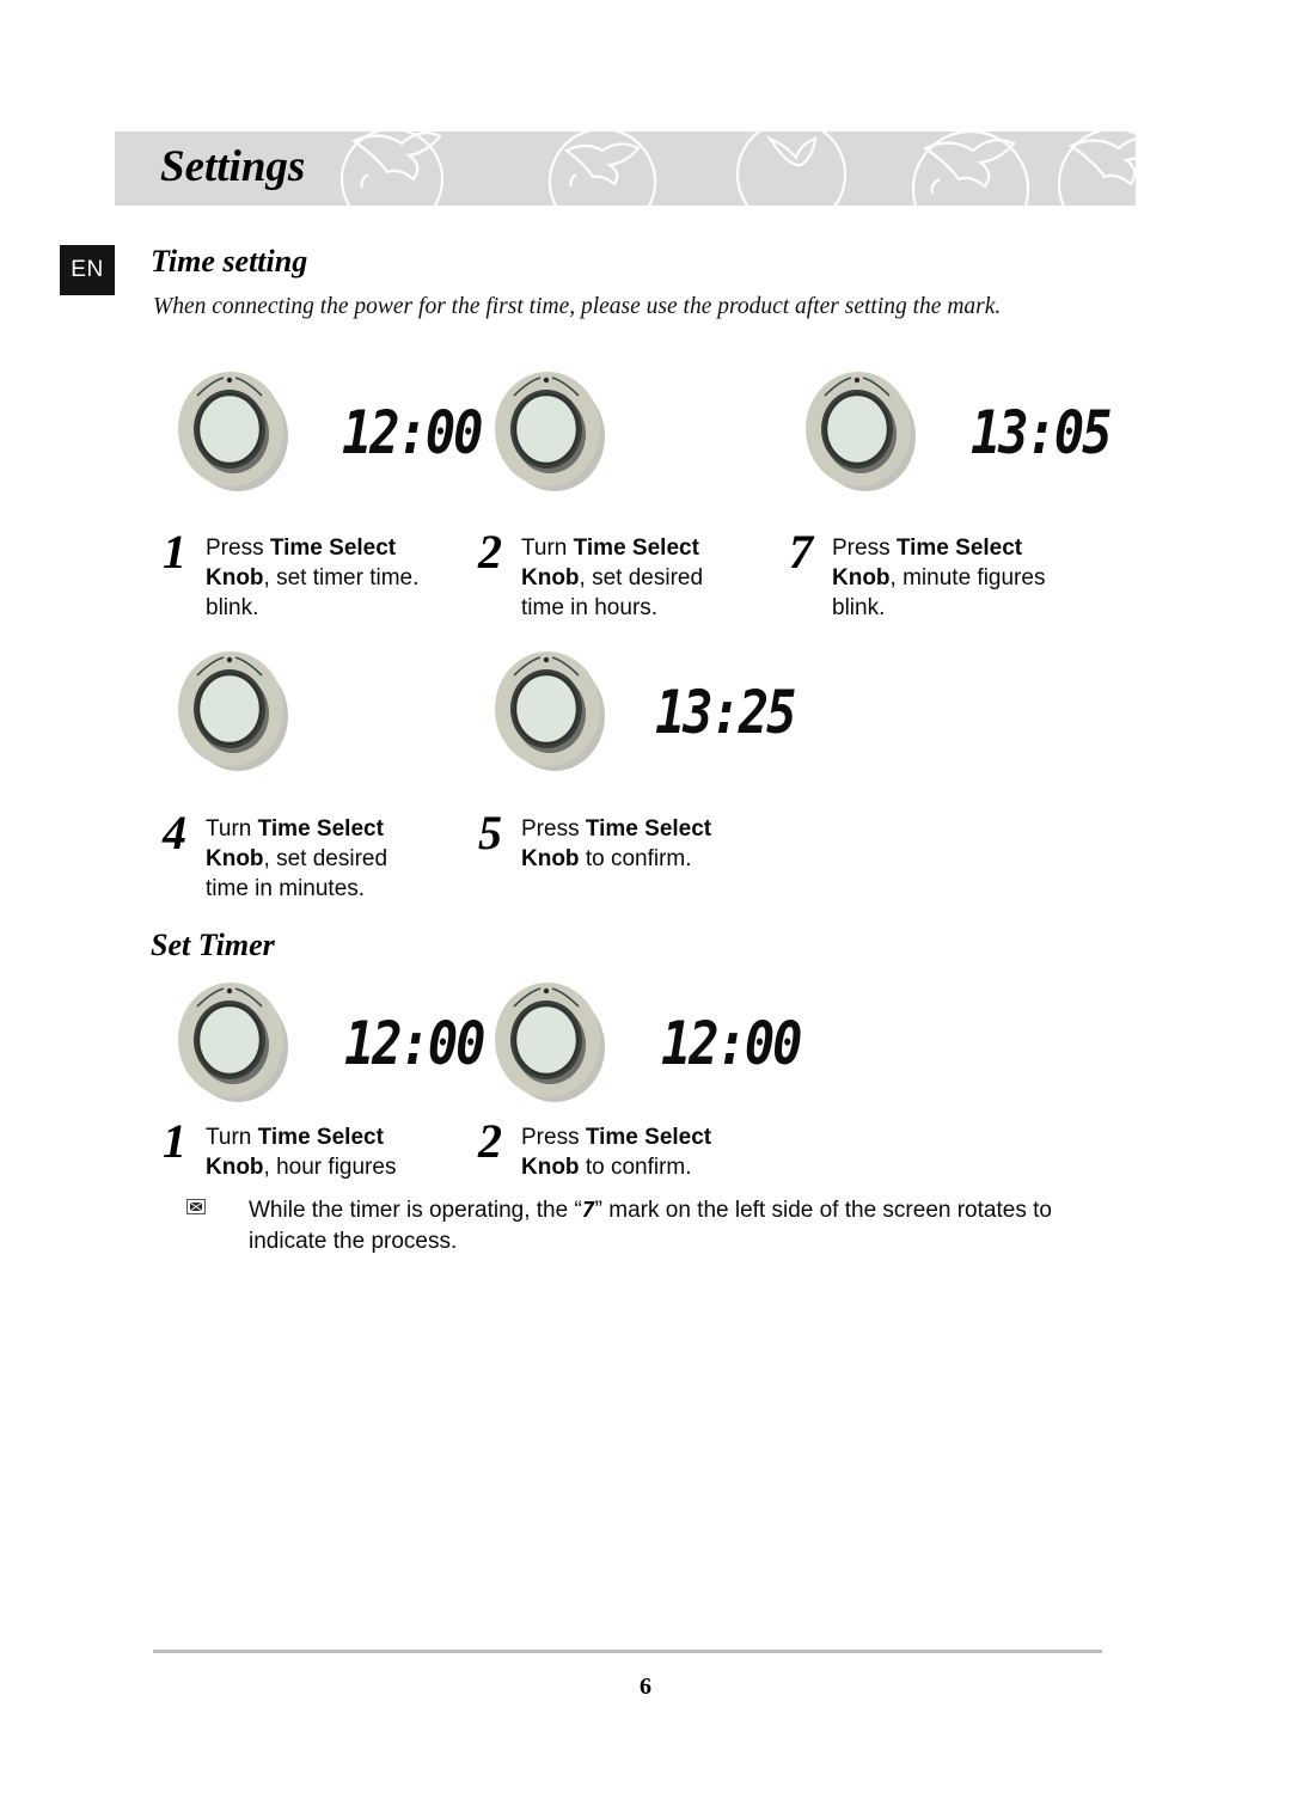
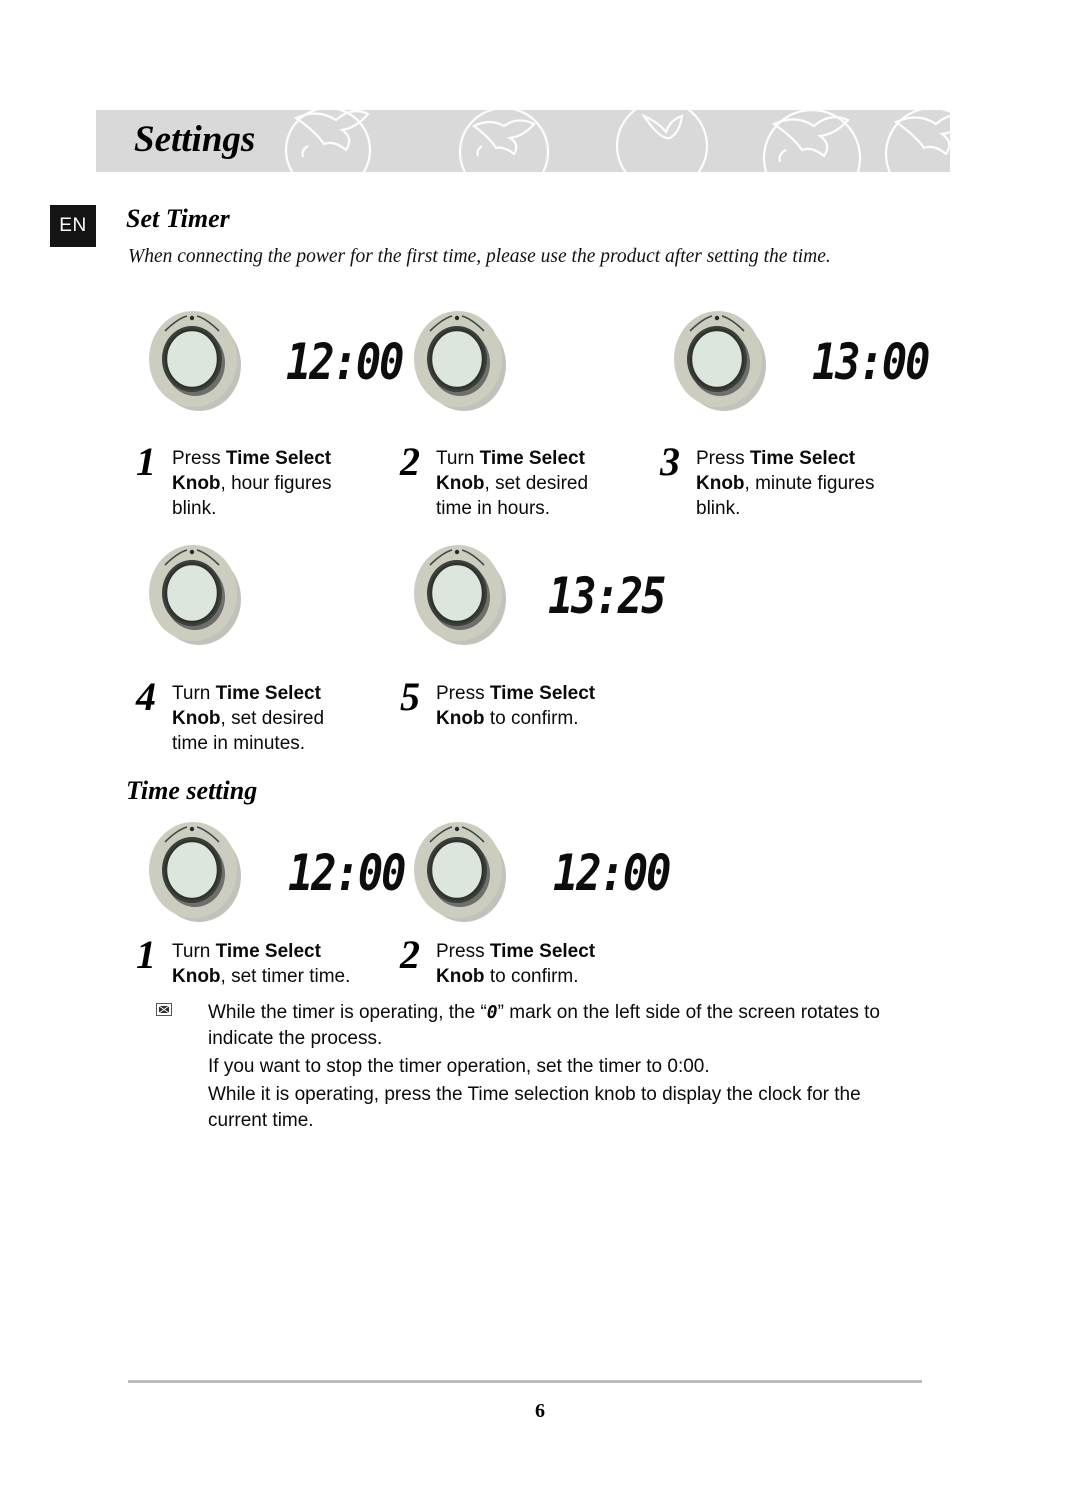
  Settings
  EN
- Time setting
+ Set Timer
- When connecting the power for the first time, please use the product after setting the mark.
+ When connecting the power for the first time, please use the product after setting the time.
  12:00
- 13:05
+ 13:00
  1
  Press Time Select
- Knob, set timer time.
+ Knob, hour figures
  blink.
  2
  Turn Time Select
  Knob, set desired
  time in hours.
- 7
+ 3
  Press Time Select
  Knob, minute figures
  blink.
  13:25
  4
  Turn Time Select
  Knob, set desired
  time in minutes.
  5
  Press Time Select
  Knob to confirm.
- Set Timer
+ Time setting
  12:00
  12:00
  1
  Turn Time Select
- Knob, hour figures
+ Knob, set timer time.
  2
  Press Time Select
  Knob to confirm.
- While the timer is operating, the “7” mark on the left side of the screen rotates to indicate the process.
+ While the timer is operating, the “0” mark on the left side of the screen rotates to indicate the process.
+ If you want to stop the timer operation, set the timer to 0:00.
+ While it is operating, press the Time selection knob to display the clock for the current time.
  6
